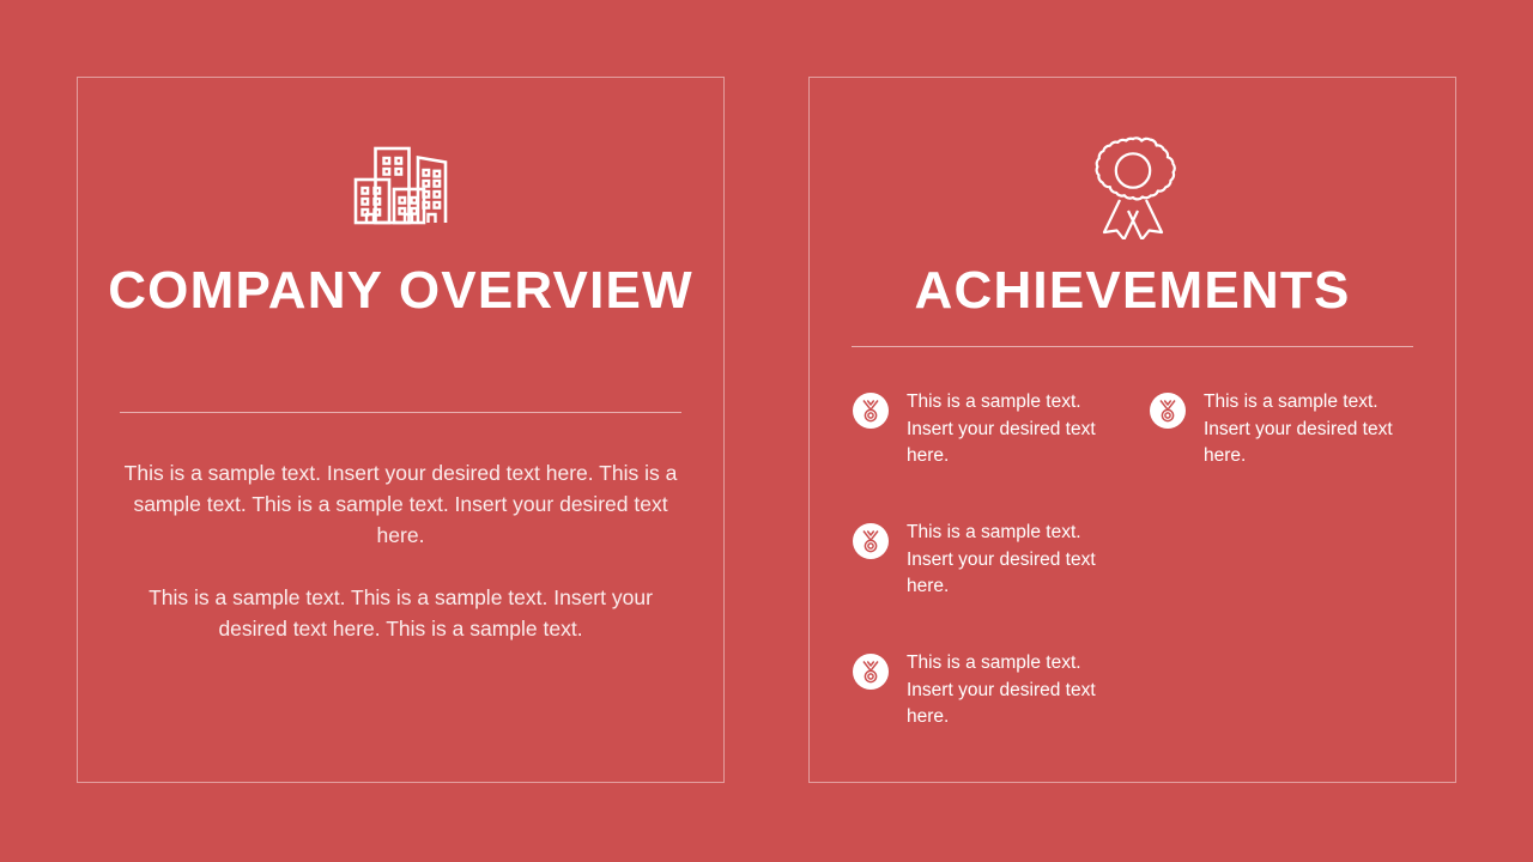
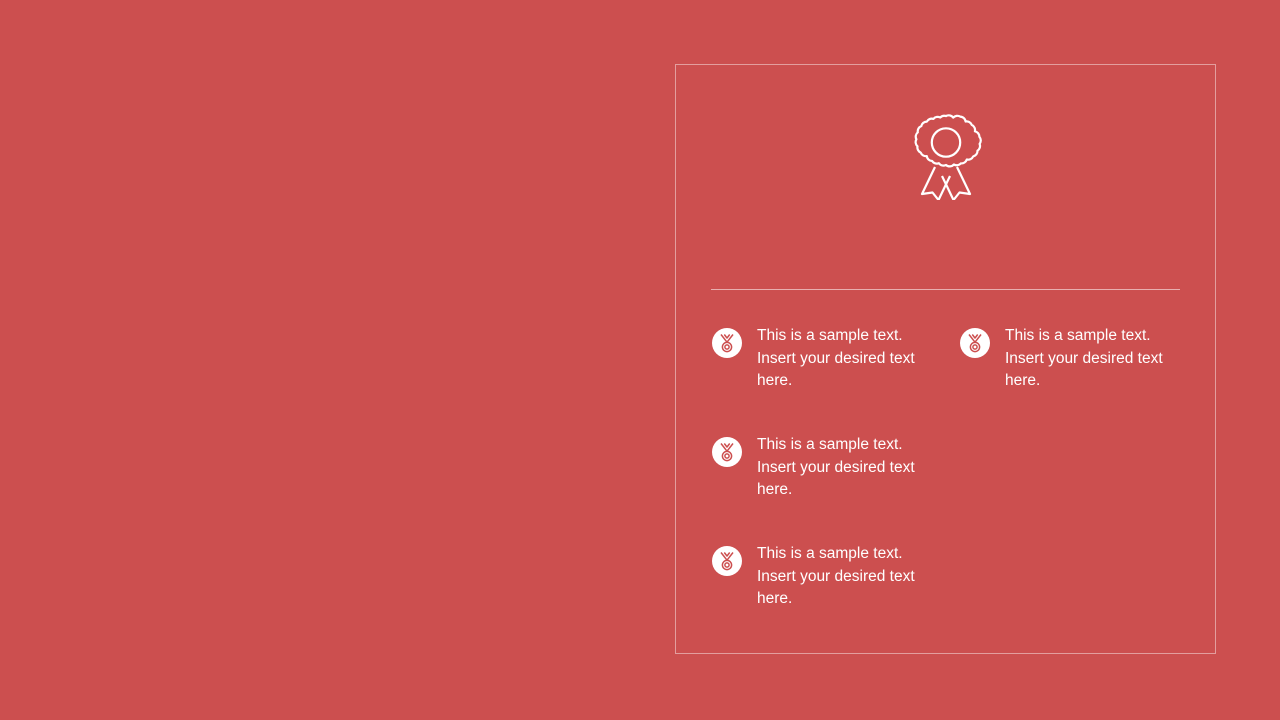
- COMPANY OVERVIEW
- This is a sample text. Insert your desired text here. This is a sample text. This is a sample text. Insert your desired text here.
- This is a sample text. This is a sample text. Insert your desired text here. This is a sample text.
- ACHIEVEMENTS
  This is a sample text. Insert your desired text here.
  This is a sample text. Insert your desired text here.
  This is a sample text. Insert your desired text here.
  This is a sample text. Insert your desired text here.
